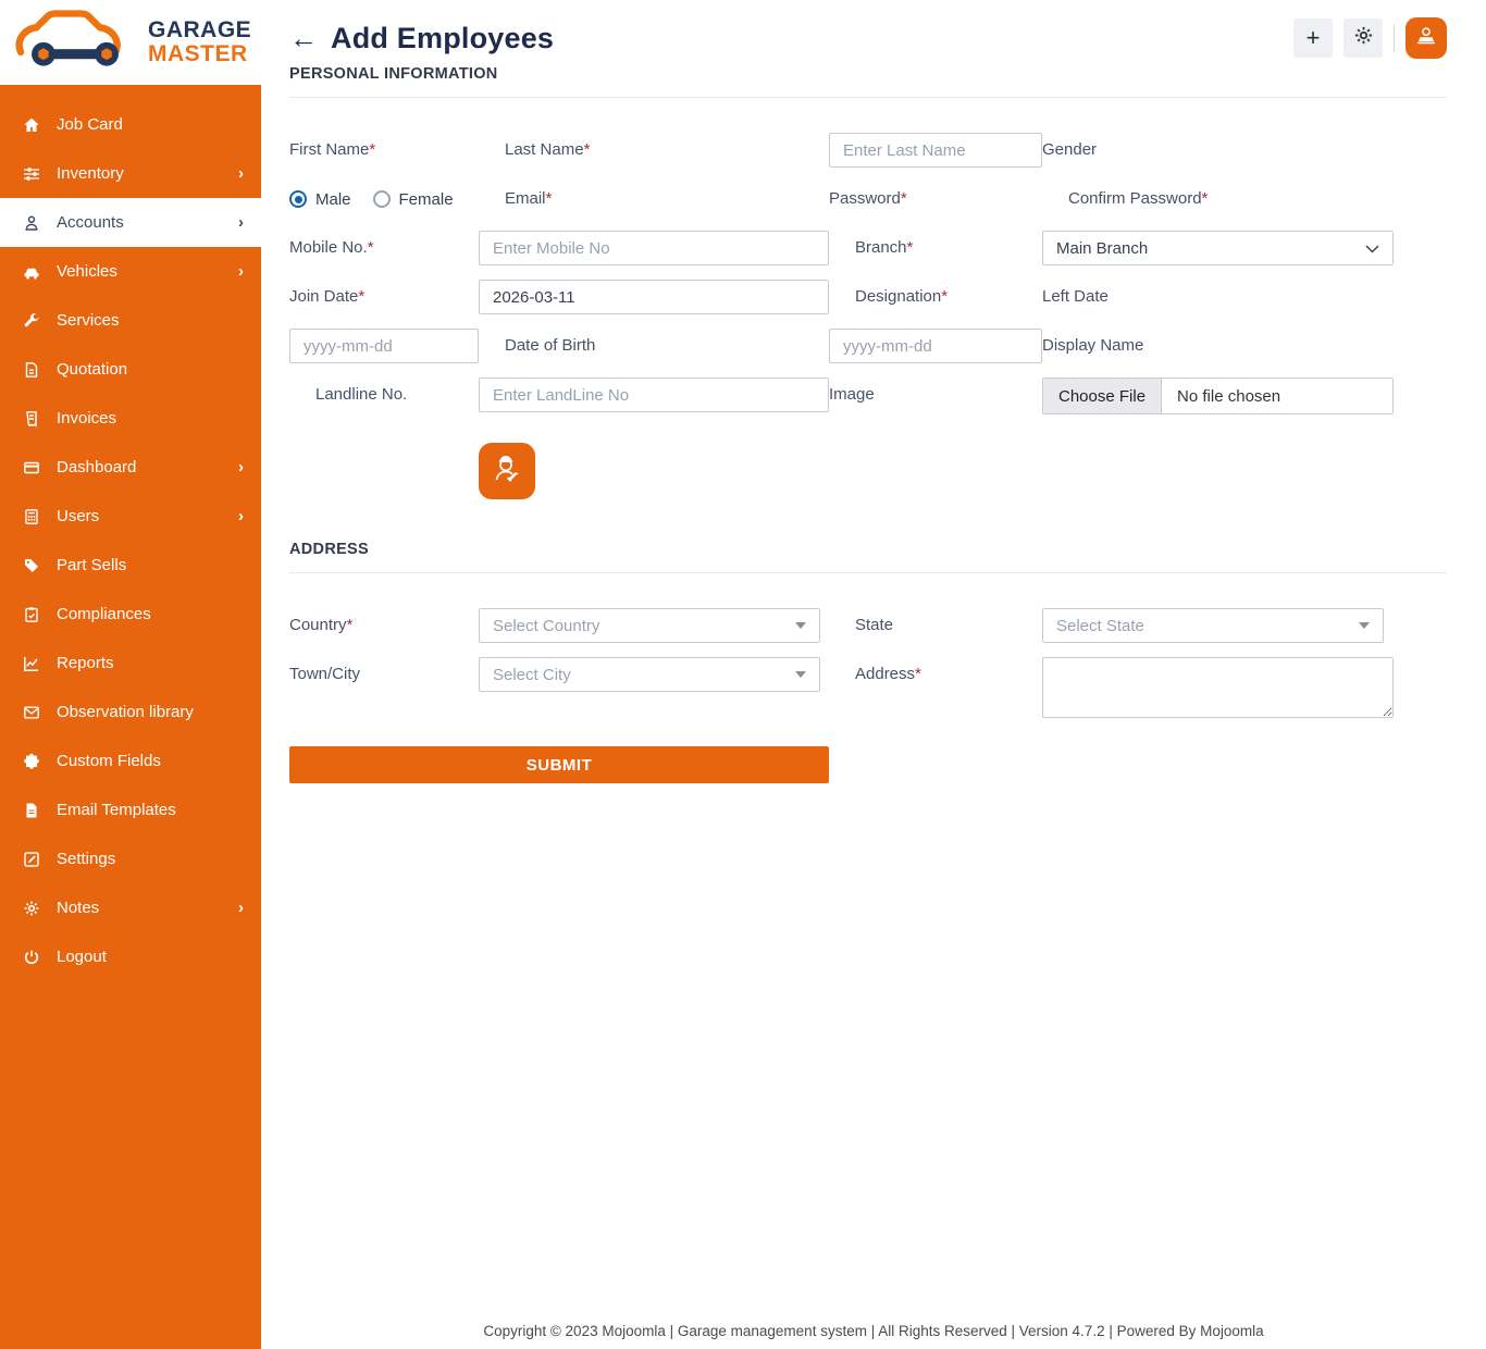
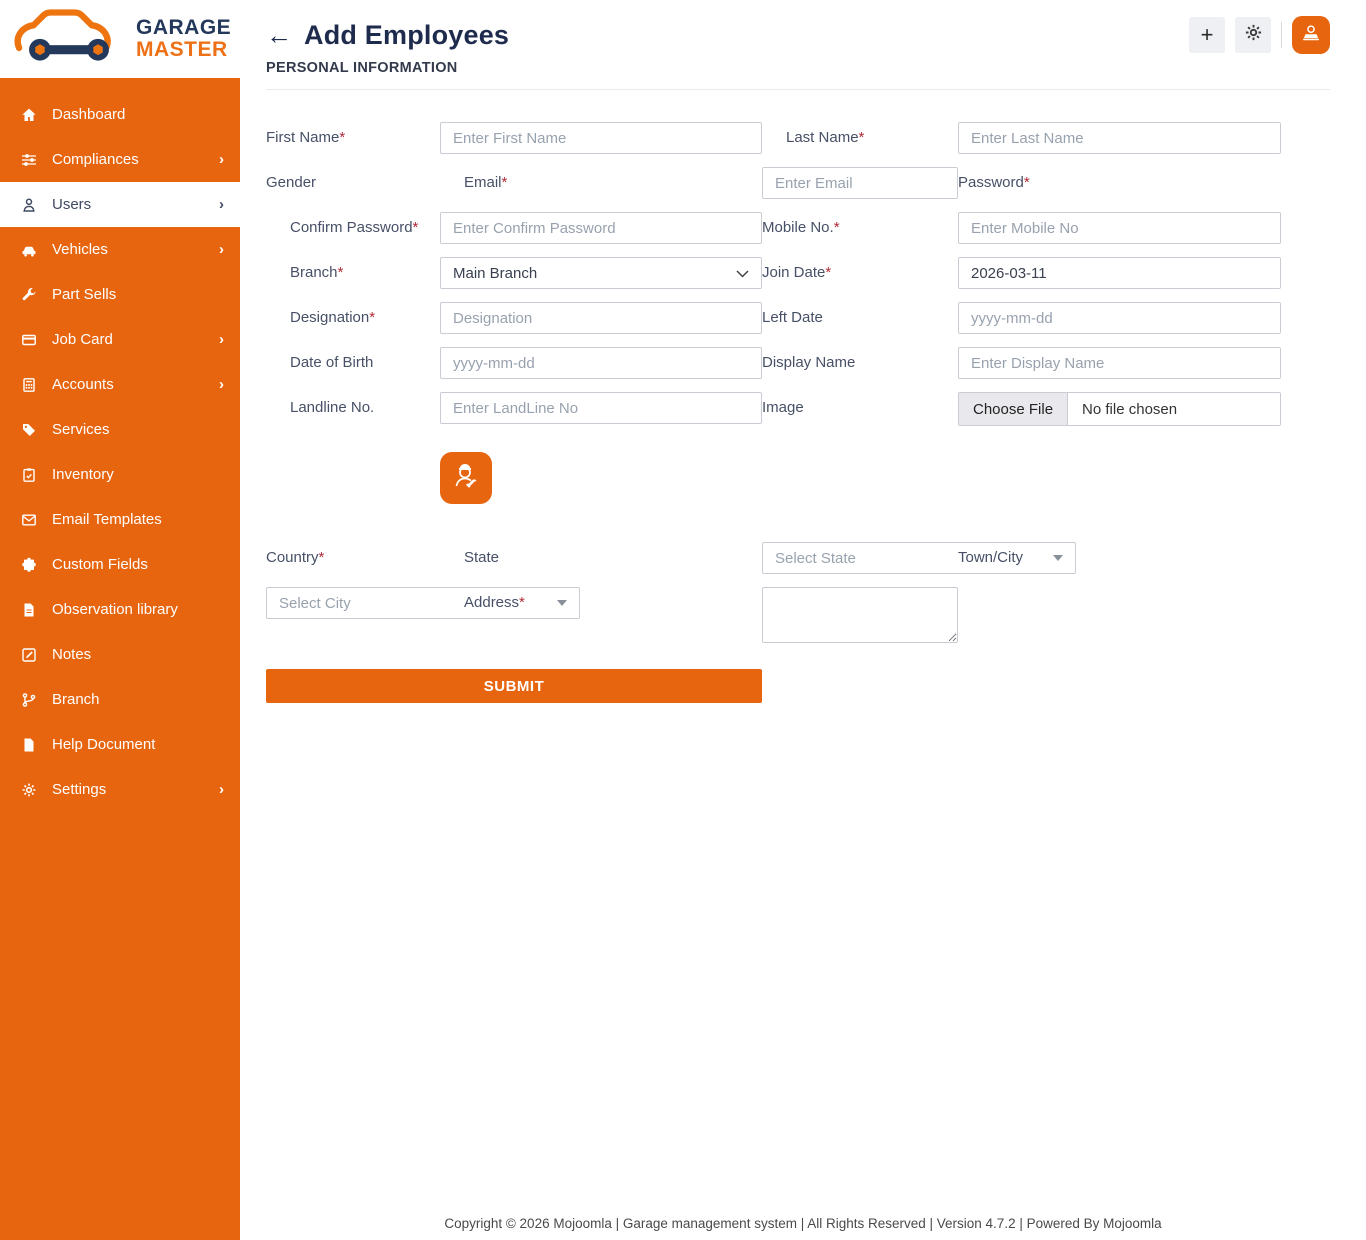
  GARAGE
  MASTER
- Job Card
+ Dashboard
- Inventory
+ Compliances
  ›
- Accounts
+ Users
  ›
  Vehicles
  ›
- Services
+ Part Sells
- Quotation
- Invoices
- Dashboard
+ Job Card
  ›
- Users
+ Accounts
  ›
- Part Sells
+ Services
- Compliances
+ Inventory
- Reports
- Observation library
+ Email Templates
  Custom Fields
- Email Templates
+ Observation library
- Settings
+ Notes
+ Branch
+ Help Document
- Notes
+ Settings
  ›
- Logout
  ←
  Add Employees
  +
  PERSONAL INFORMATION
  First Name*
+ Enter First Name
  Last Name*
  Enter Last Name
  Gender
- Male
- Female
  Email*
+ Enter Email
  Password*
  Confirm Password*
+ Enter Confirm Password
  Mobile No.*
  Enter Mobile No
  Branch*
  Main Branch
  Join Date*
  2026-03-11
  Designation*
+ Designation
  Left Date
  yyyy-mm-dd
  Date of Birth
  yyyy-mm-dd
  Display Name
+ Enter Display Name
  Landline No.
  Enter LandLine No
  Image
  Choose File
  No file chosen
- ADDRESS
  Country*
- Select Country
  State
  Select State
  Town/City
  Select City
  Address*
  SUBMIT
- Copyright © 2023 Mojoomla | Garage management system | All Rights Reserved | Version 4.7.2 | Powered By Mojoomla
+ Copyright © 2026 Mojoomla | Garage management system | All Rights Reserved | Version 4.7.2 | Powered By Mojoomla
